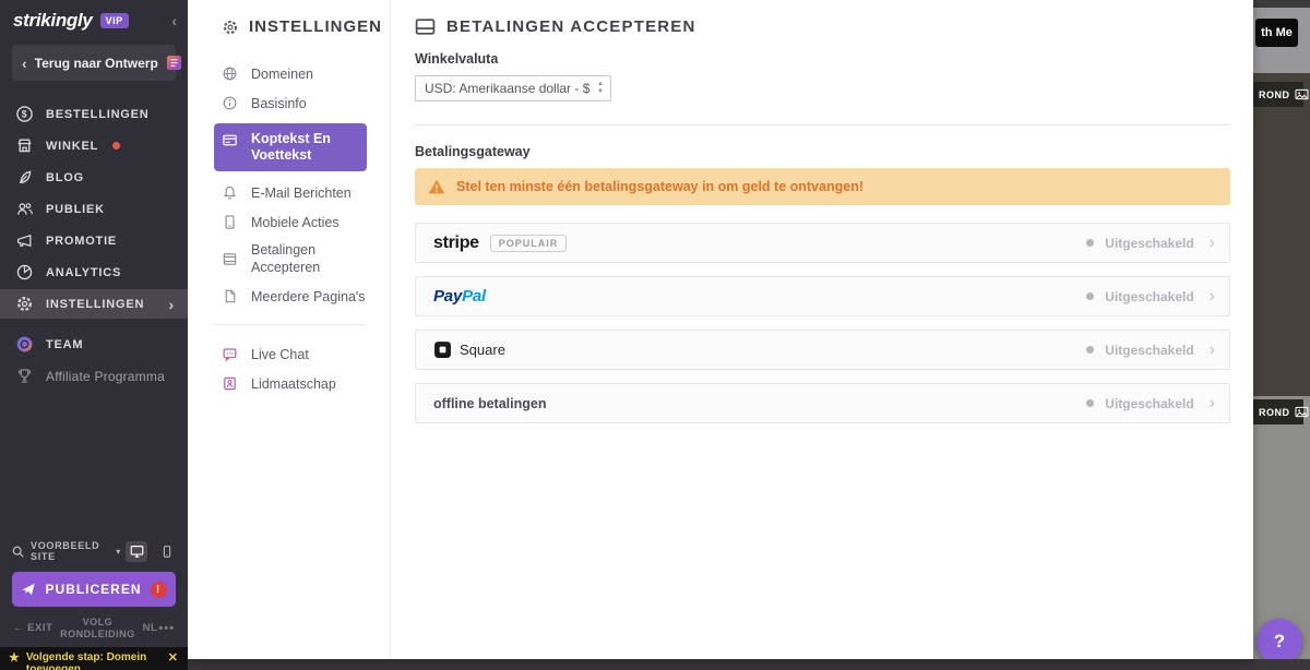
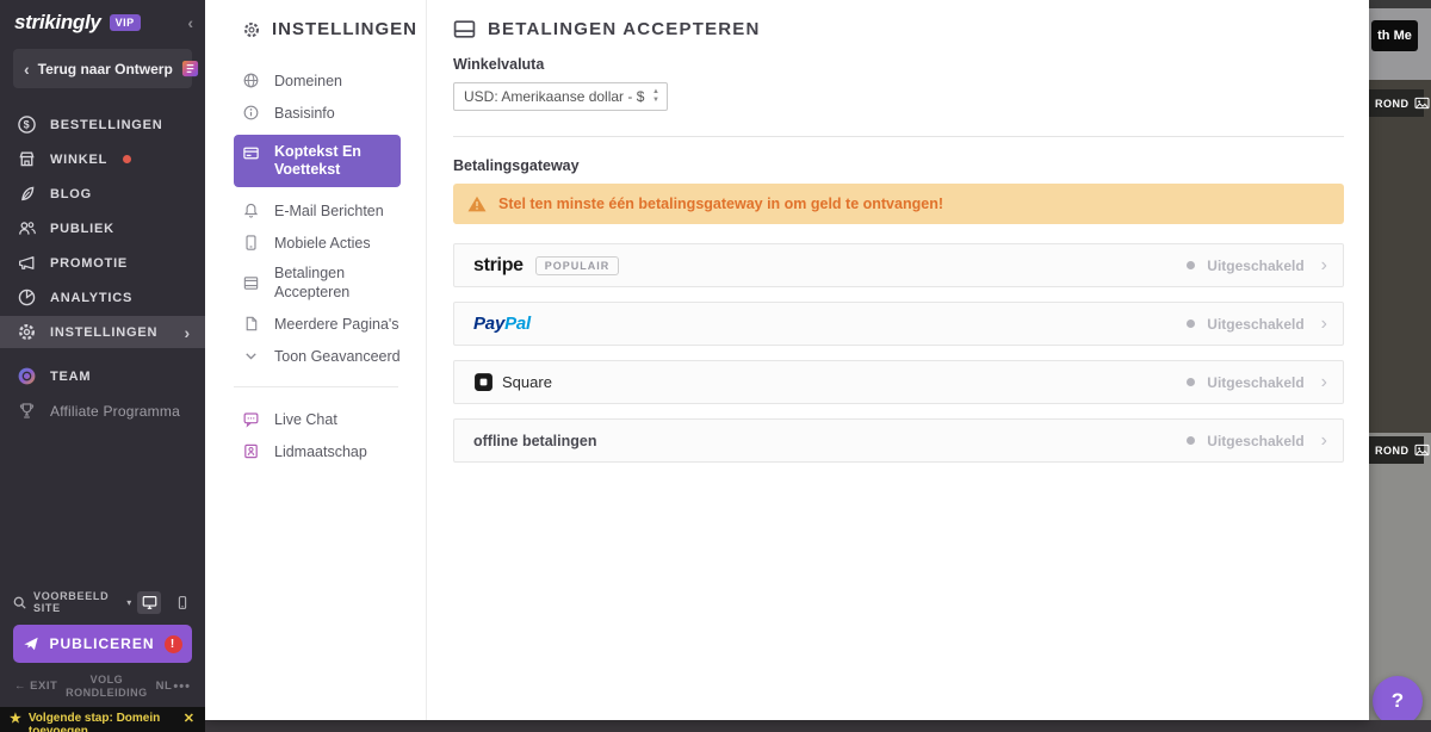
  th Me
  ROND
  ROND
  ?
  strikingly
  VIP
  ‹
  ‹
  Terug naar Ontwerp
  $
  BESTELLINGEN
  WINKEL
  BLOG
  PUBLIEK
  PROMOTIE
  ANALYTICS
  INSTELLINGEN
  ›
  TEAM
  Affiliate Programma
  VOORBEELD SITE
  ▾
  PUBLICEREN
  !
  ← EXIT
  VOLG RONDLEIDING
  NL
  •••
  ★
  ✕
  INSTELLINGEN
  Domeinen
  Basisinfo
  Koptekst En Voettekst
  E-Mail Berichten
  Mobiele Acties
  Betalingen Accepteren
  Meerdere Pagina's
+ Toon Geavanceerd
  Live Chat
  Lidmaatschap
  BETALINGEN ACCEPTEREN
  Winkelvaluta
  USD: Amerikaanse dollar - $
  Betalingsgateway
  Stel ten minste één betalingsgateway in om geld te ontvangen!
  stripe
  POPULAIR
  Uitgeschakeld
  ›
  PayPal
  Uitgeschakeld
  ›
  Square
  Uitgeschakeld
  ›
  offline betalingen
  Uitgeschakeld
  ›
